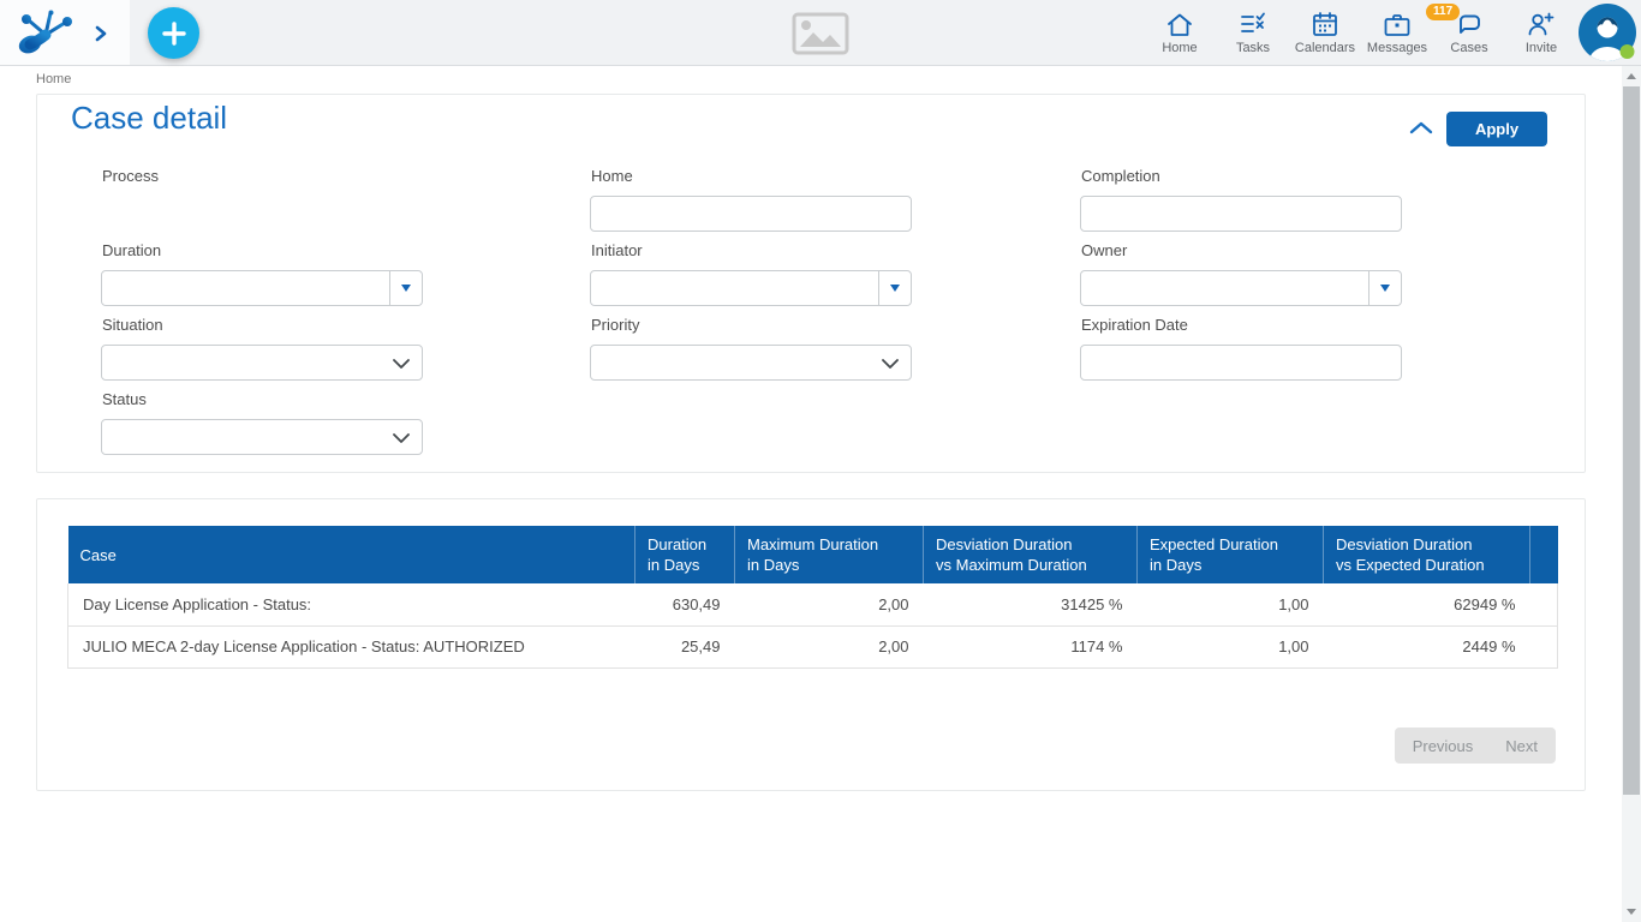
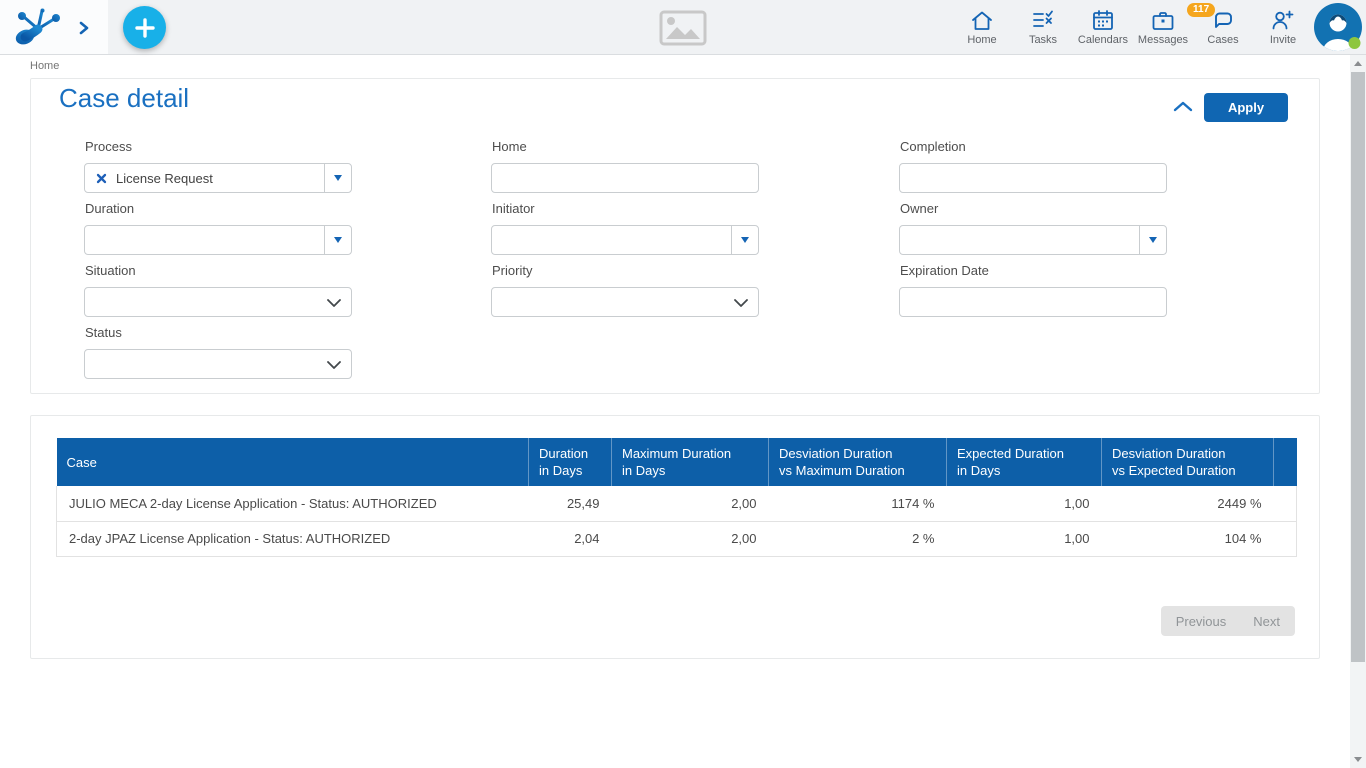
  Home
  Tasks
  Calendars
  Messages
  117
  Cases
  Invite
  Home
  Case detail
  Apply
  Process
+ License Request
  Home
  Completion
  Duration
  Initiator
  Owner
  Situation
  Priority
  Expiration Date
  Status
  Case	Durationin Days	Maximum Durationin Days	Desviation Durationvs Maximum Duration	Expected Durationin Days	Desviation Durationvs Expected Duration
- Day License Application - Status:	630,49	2,00	31425 %	1,00	62949 %
  JULIO MECA 2-day License Application - Status: AUTHORIZED	25,49	2,00	1174 %	1,00	2449 %
+ 2-day JPAZ License Application - Status: AUTHORIZED	2,04	2,00	2 %	1,00	104 %
  Previous
  Next
